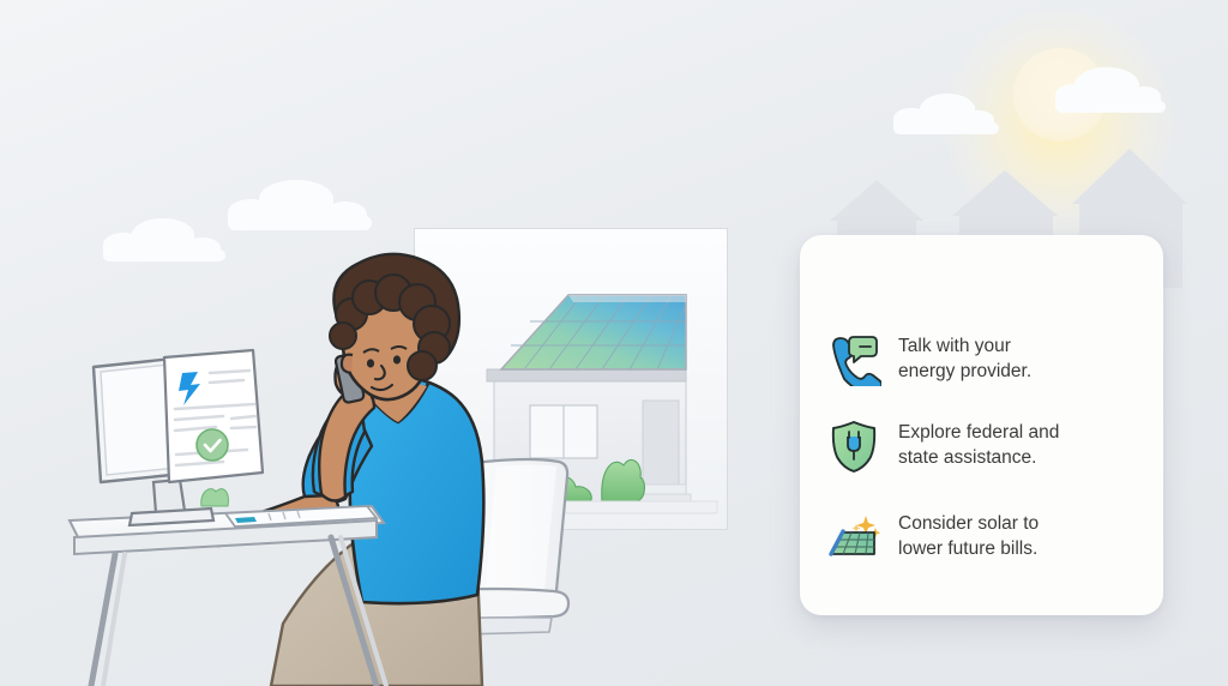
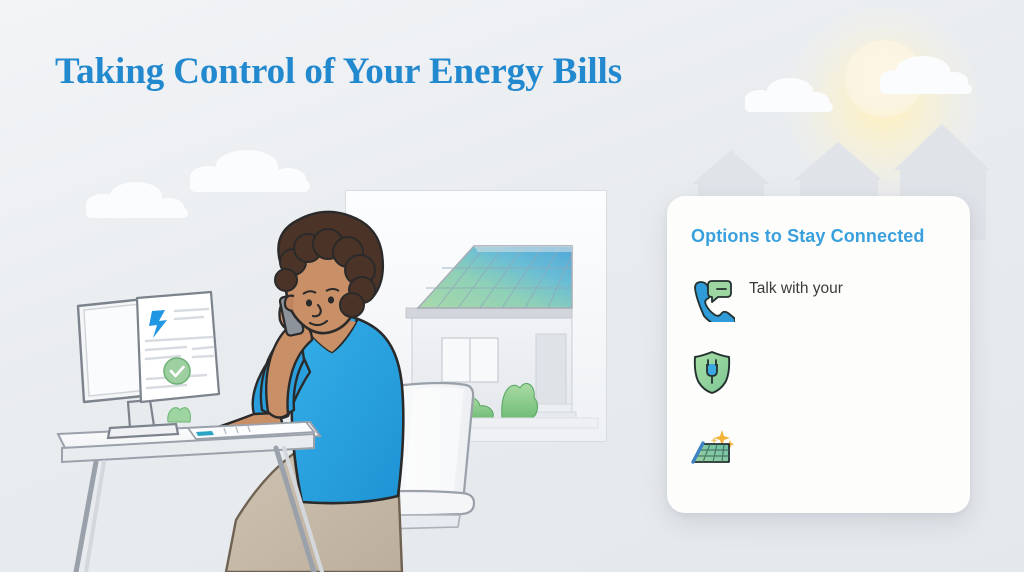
+ Taking Control of Your Energy Bills
+ Options to Stay Connected
  Talk with your
- energy provider.
- Explore federal and
- state assistance.
- Consider solar to
- lower future bills.
